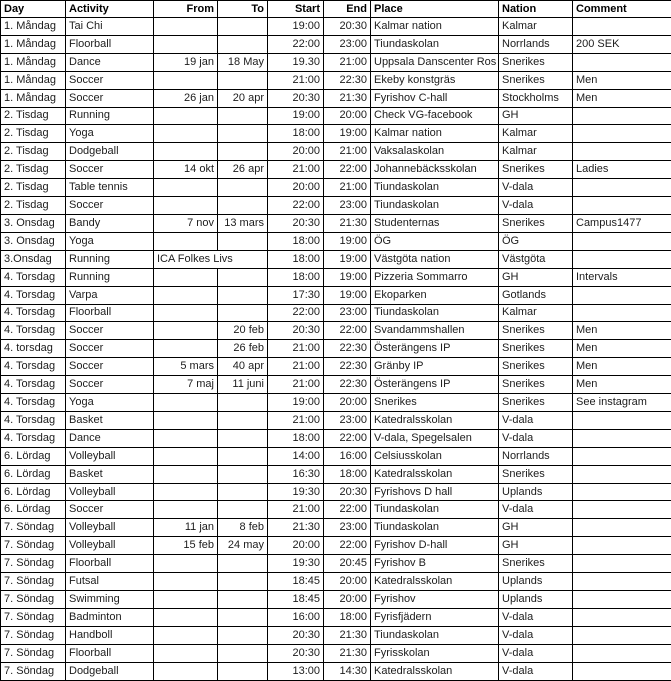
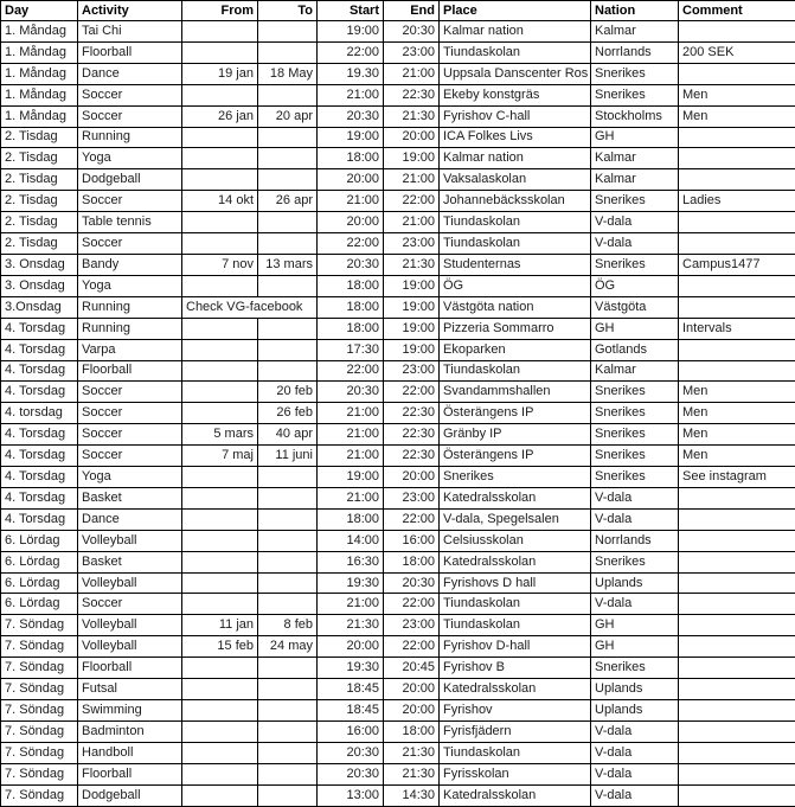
  Day	Activity	From	To	Start	End	Place	Nation	Comment
  1. Måndag	Tai Chi			19:00	20:30	Kalmar nation	Kalmar
  1. Måndag	Floorball			22:00	23:00	Tiundaskolan	Norrlands	200 SEK
  1. Måndag	Dance	19 jan	18 May	19.30	21:00	Uppsala Danscenter Ros	Snerikes
  1. Måndag	Soccer			21:00	22:30	Ekeby konstgräs	Snerikes	Men
  1. Måndag	Soccer	26 jan	20 apr	20:30	21:30	Fyrishov C-hall	Stockholms	Men
- 2. Tisdag	Running			19:00	20:00	Check VG-facebook	GH
+ 2. Tisdag	Running			19:00	20:00	ICA Folkes Livs	GH
  2. Tisdag	Yoga			18:00	19:00	Kalmar nation	Kalmar
  2. Tisdag	Dodgeball			20:00	21:00	Vaksalaskolan	Kalmar
  2. Tisdag	Soccer	14 okt	26 apr	21:00	22:00	Johannebäcksskolan	Snerikes	Ladies
  2. Tisdag	Table tennis			20:00	21:00	Tiundaskolan	V-dala
  2. Tisdag	Soccer			22:00	23:00	Tiundaskolan	V-dala
  3. Onsdag	Bandy	7 nov	13 mars	20:30	21:30	Studenternas	Snerikes	Campus1477
  3. Onsdag	Yoga			18:00	19:00	ÖG	ÖG
- 3.Onsdag	Running	ICA Folkes Livs	18:00	19:00	Västgöta nation	Västgöta
+ 3.Onsdag	Running	Check VG-facebook	18:00	19:00	Västgöta nation	Västgöta
  4. Torsdag	Running			18:00	19:00	Pizzeria Sommarro	GH	Intervals
  4. Torsdag	Varpa			17:30	19:00	Ekoparken	Gotlands
  4. Torsdag	Floorball			22:00	23:00	Tiundaskolan	Kalmar
  4. Torsdag	Soccer		20 feb	20:30	22:00	Svandammshallen	Snerikes	Men
  4. torsdag	Soccer		26 feb	21:00	22:30	Österängens IP	Snerikes	Men
  4. Torsdag	Soccer	5 mars	40 apr	21:00	22:30	Gränby IP	Snerikes	Men
  4. Torsdag	Soccer	7 maj	11 juni	21:00	22:30	Österängens IP	Snerikes	Men
  4. Torsdag	Yoga			19:00	20:00	Snerikes	Snerikes	See instagram
  4. Torsdag	Basket			21:00	23:00	Katedralsskolan	V-dala
  4. Torsdag	Dance			18:00	22:00	V-dala, Spegelsalen	V-dala
  6. Lördag	Volleyball			14:00	16:00	Celsiusskolan	Norrlands
  6. Lördag	Basket			16:30	18:00	Katedralsskolan	Snerikes
  6. Lördag	Volleyball			19:30	20:30	Fyrishovs D hall	Uplands
  6. Lördag	Soccer			21:00	22:00	Tiundaskolan	V-dala
  7. Söndag	Volleyball	11 jan	8 feb	21:30	23:00	Tiundaskolan	GH
  7. Söndag	Volleyball	15 feb	24 may	20:00	22:00	Fyrishov D-hall	GH
  7. Söndag	Floorball			19:30	20:45	Fyrishov B	Snerikes
  7. Söndag	Futsal			18:45	20:00	Katedralsskolan	Uplands
  7. Söndag	Swimming			18:45	20:00	Fyrishov	Uplands
  7. Söndag	Badminton			16:00	18:00	Fyrisfjädern	V-dala
  7. Söndag	Handboll			20:30	21:30	Tiundaskolan	V-dala
  7. Söndag	Floorball			20:30	21:30	Fyrisskolan	V-dala
  7. Söndag	Dodgeball			13:00	14:30	Katedralsskolan	V-dala
